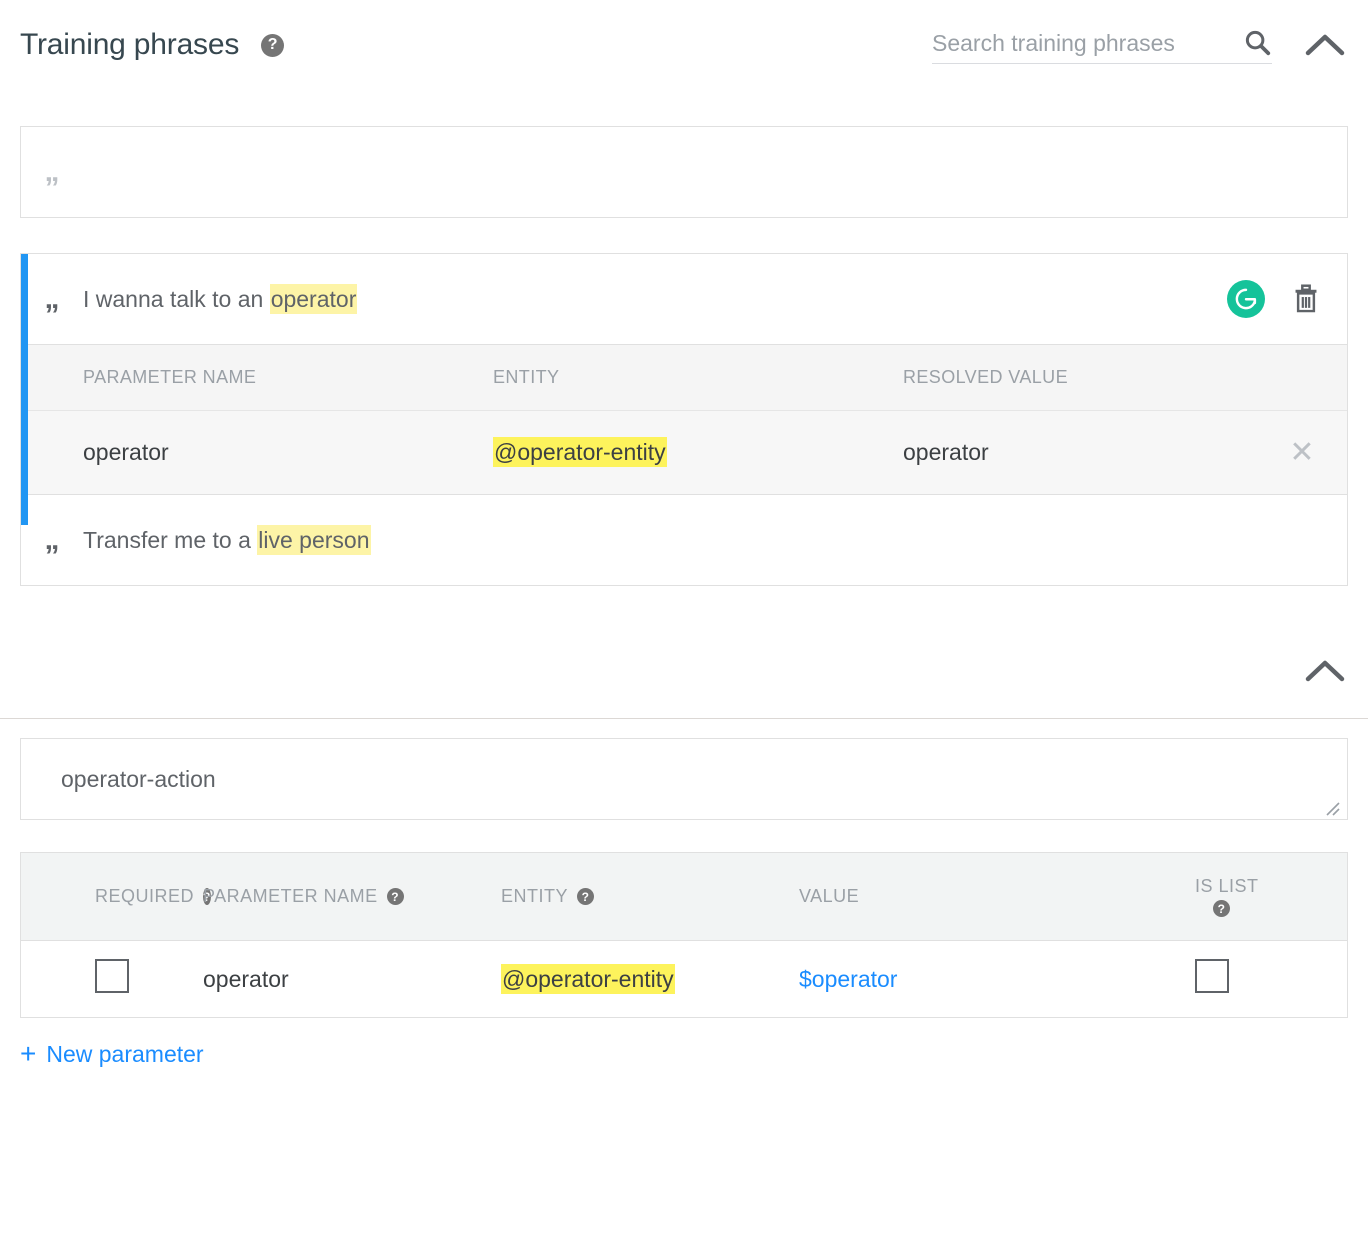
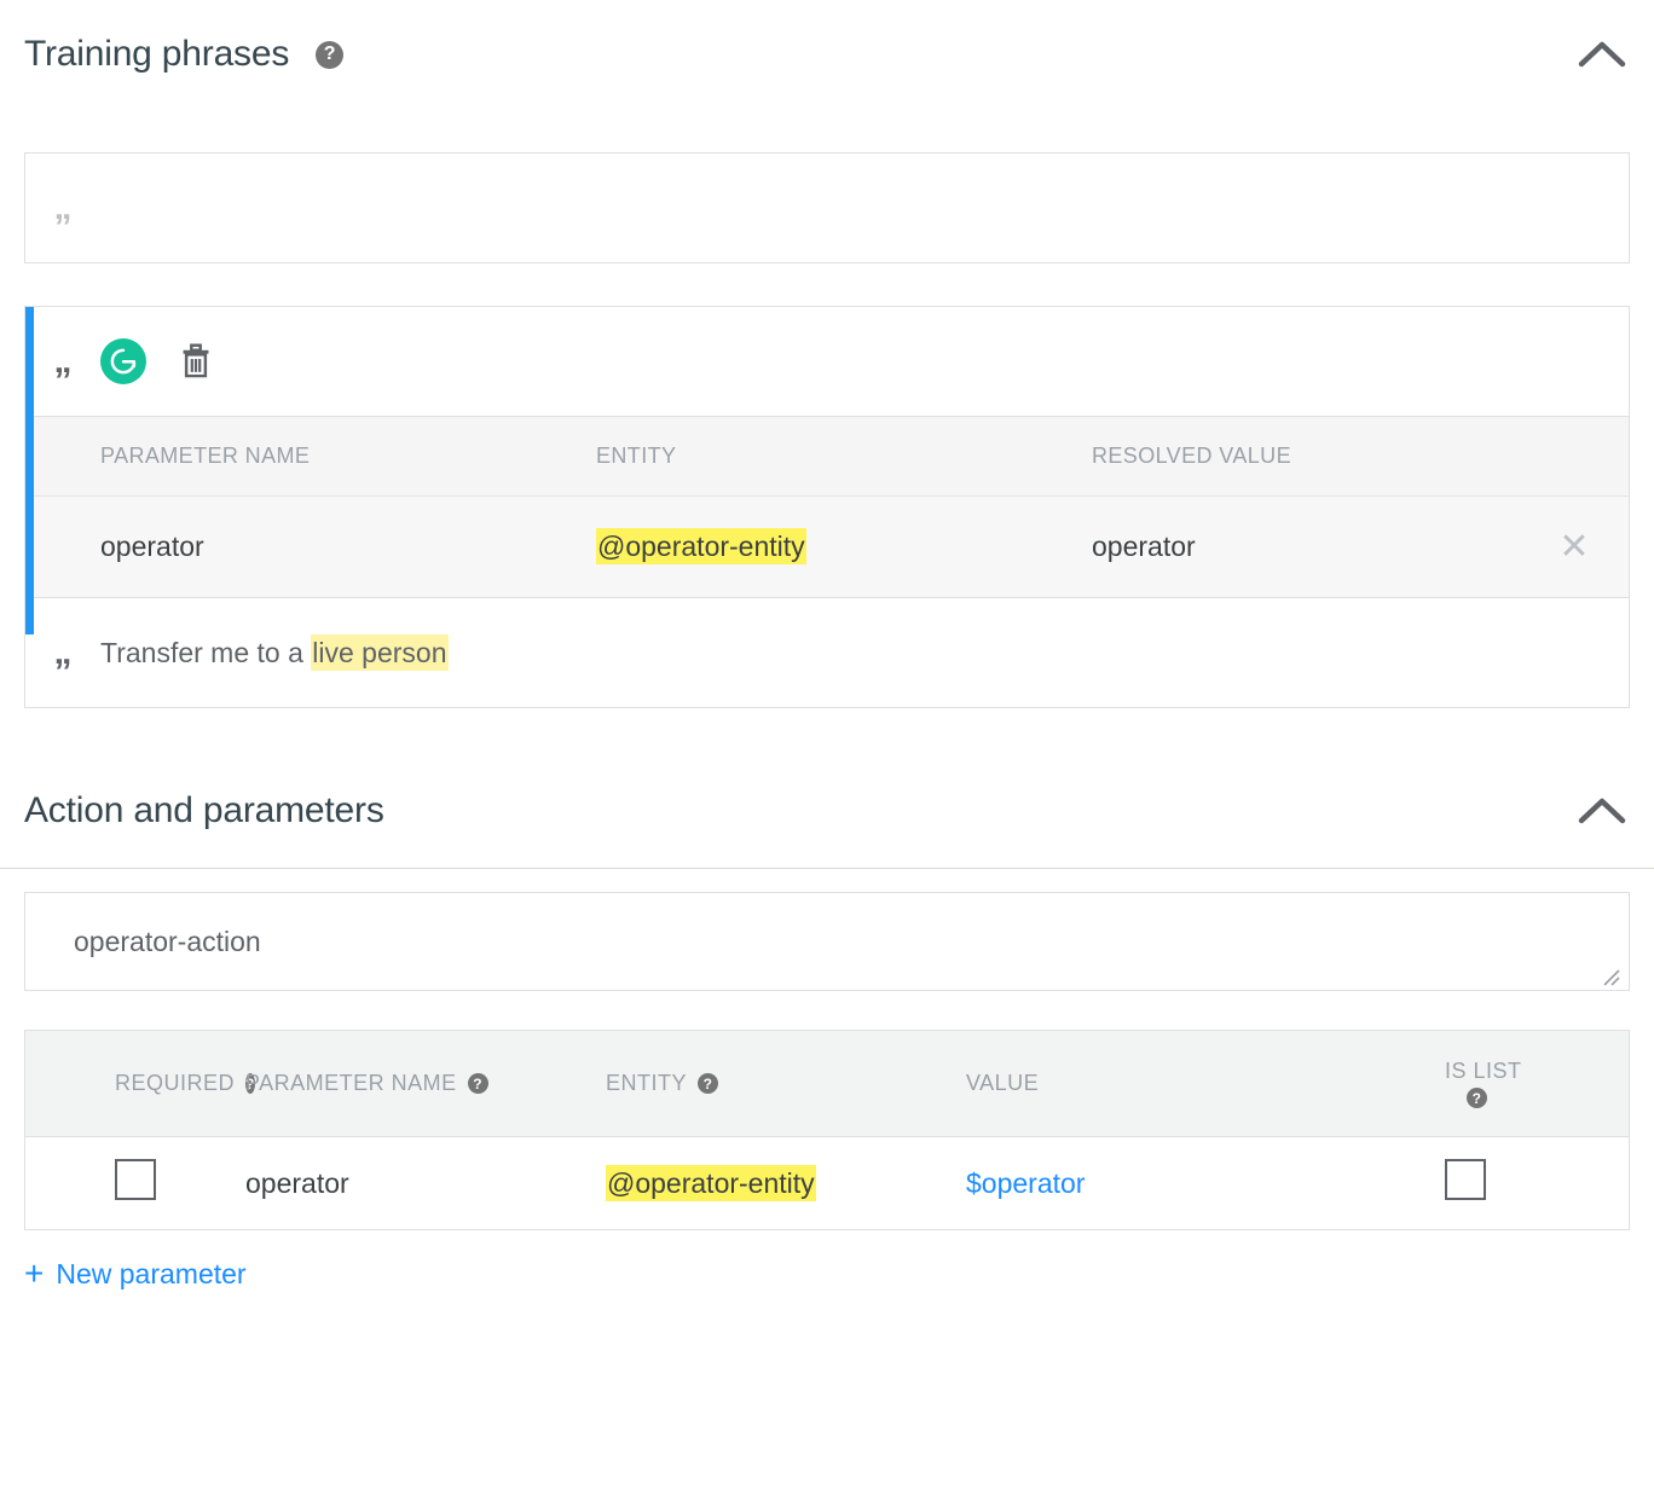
  Training phrases
  ?
- Search training phrases
  „
  „
- I wanna talk to an operator
  PARAMETER NAME
  ENTITY
  RESOLVED VALUE
  operator
  @operator-entity
  operator
  ✕
  „
  Transfer me to a live person
+ Action and parameters
  operator-action
  REQUIRED
  ?
  PARAMETER NAME
  ?
  ENTITY
  ?
  VALUE
  IS LIST
  ?
  operator
  @operator-entity
  $operator
  +
  New parameter
